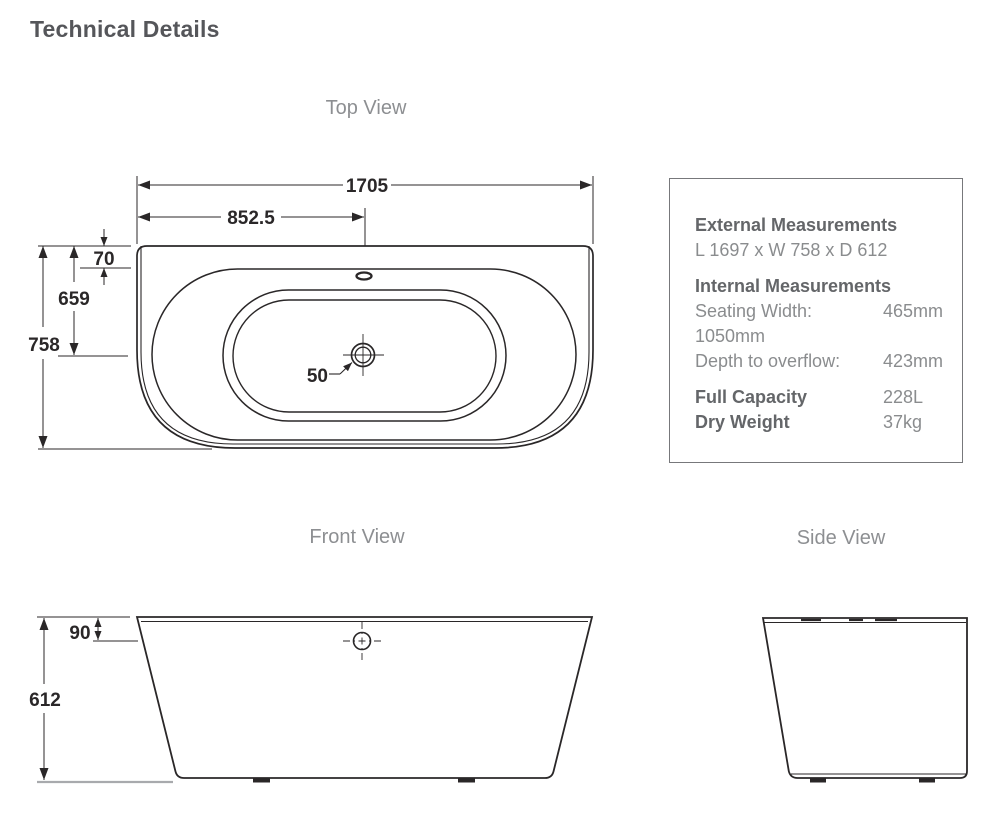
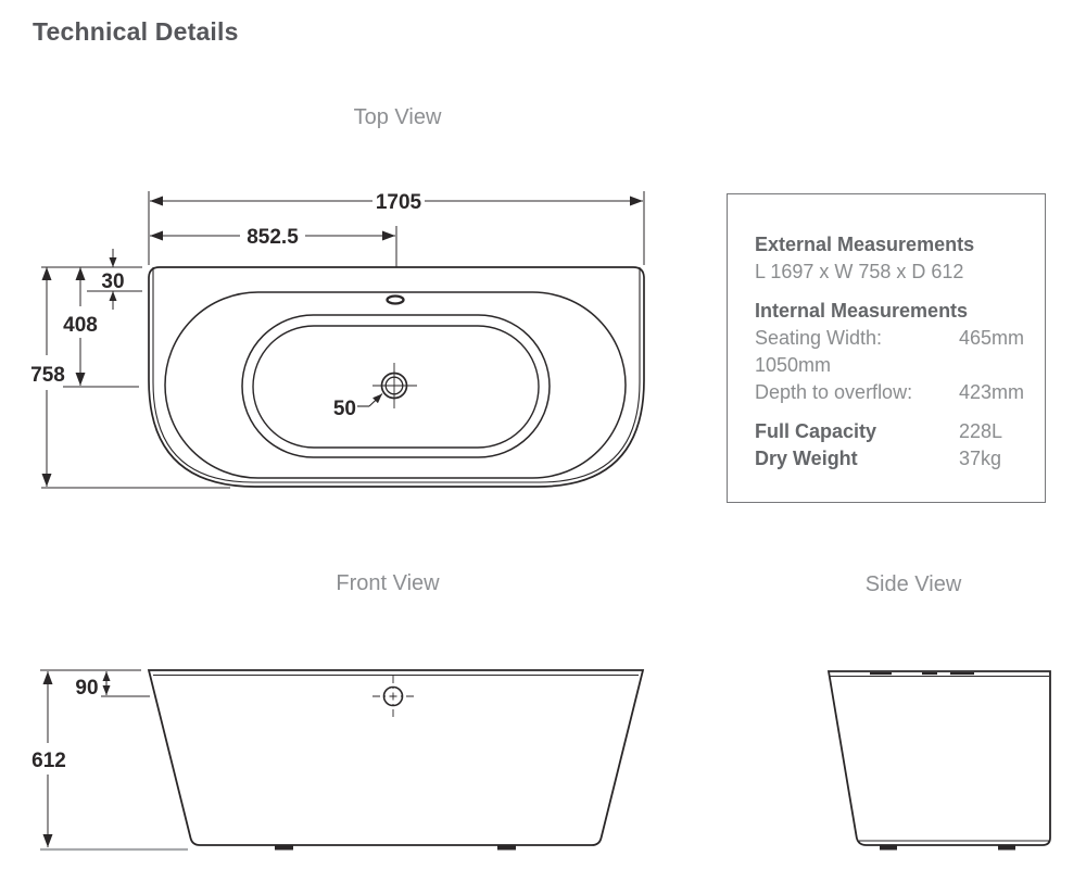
  Technical Details
  Top View
  Front View
  Side View
  External Measurements
  L 1697 x W 758 x D 612
  Internal Measurements
  Seating Width:
  465mm
  1050mm
  Depth to overflow:
  423mm
  Full Capacity
  228L
  Dry Weight
  37kg
  1705
  852.5
- 70
+ 30
- 659
+ 408
  758
  50
  612
  90
